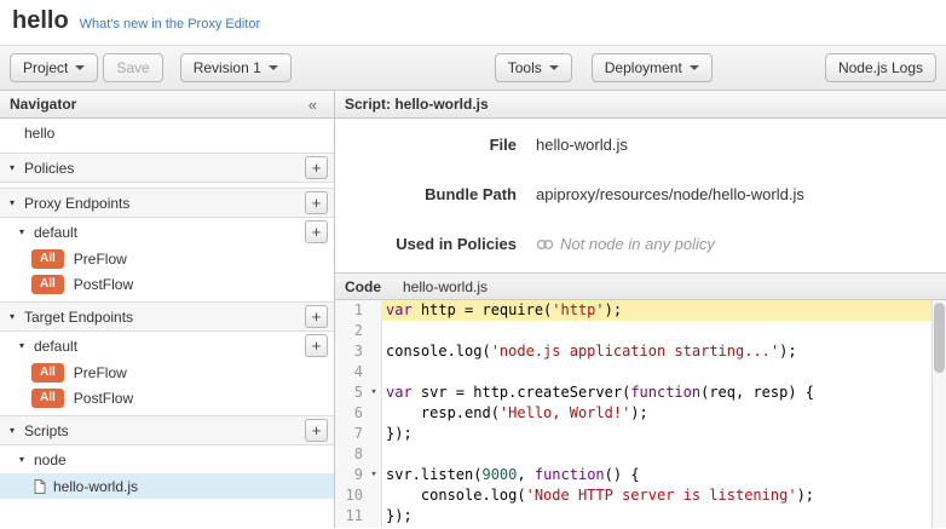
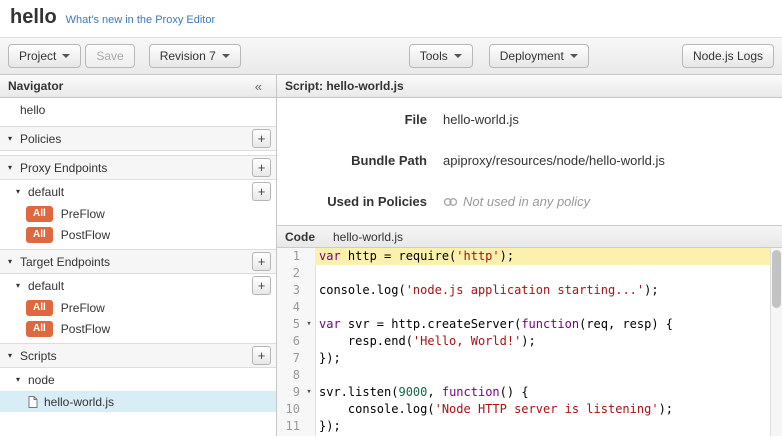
  hello
  What's new in the Proxy Editor
  Project
  Save
- Revision 1
+ Revision 7
  Tools
  Deployment
  Node.js Logs
  Navigator
  «
  hello
  ▾
  Policies
  +
  ▾
  Proxy Endpoints
  +
  ▾
  default
  +
  All
  PreFlow
  All
  PostFlow
  ▾
  Target Endpoints
  +
  ▾
  default
  +
  All
  PreFlow
  All
  PostFlow
  ▾
  Scripts
  +
  ▾
  node
  hello-world.js
  Script: hello-world.js
  File
  hello-world.js
  Bundle Path
  apiproxy/resources/node/hello-world.js
  Used in Policies
- Not node in any policy
+ Not used in any policy
  Code
  hello-world.js
  1
  var http = require('http');
  2
  3
  console.log('node.js application starting...');
  4
  5
  ▾
  var svr = http.createServer(function(req, resp) {
  6
  resp.end('Hello, World!');
  7
  });
  8
  9
  ▾
  svr.listen(9000, function() {
  10
  console.log('Node HTTP server is listening');
  11
  });
